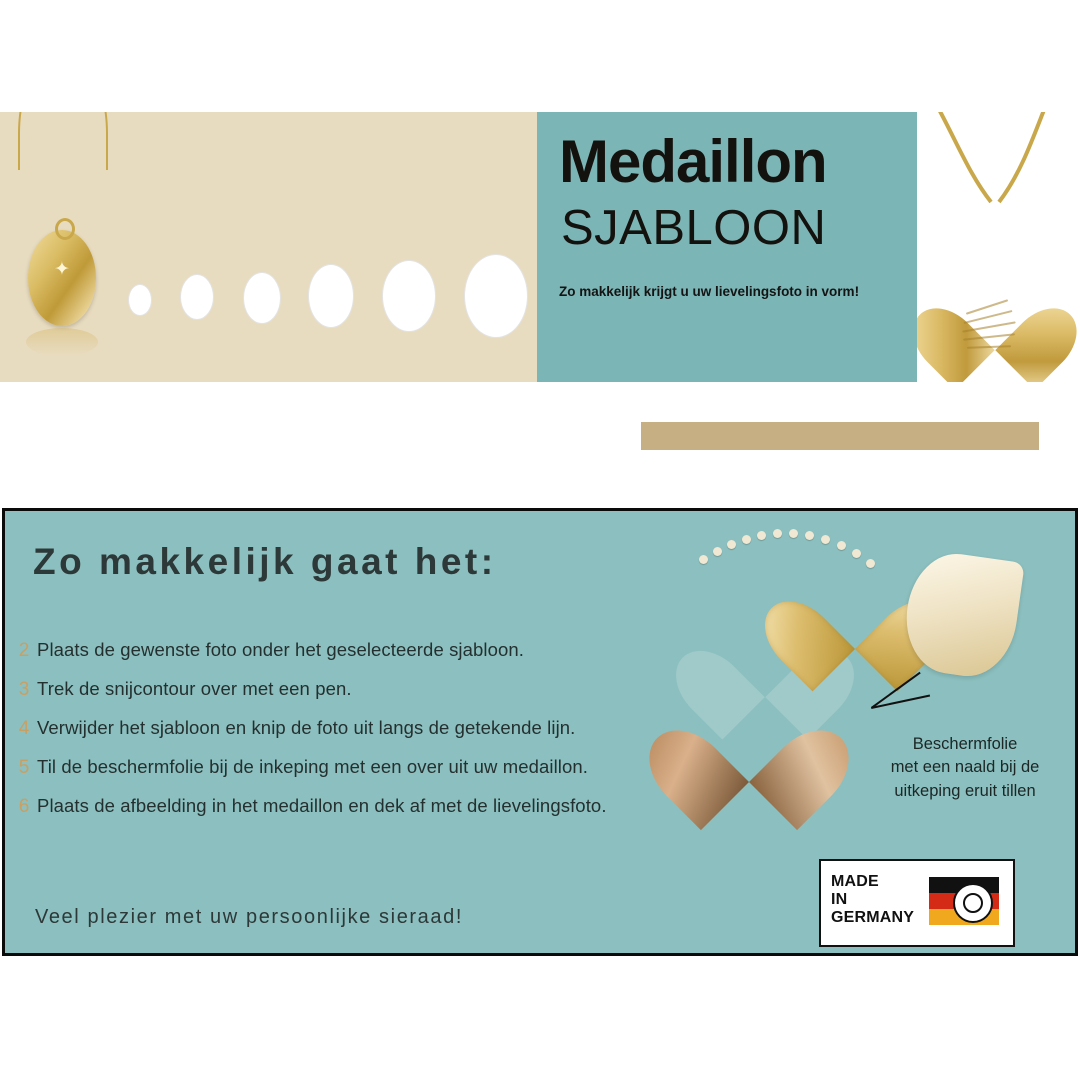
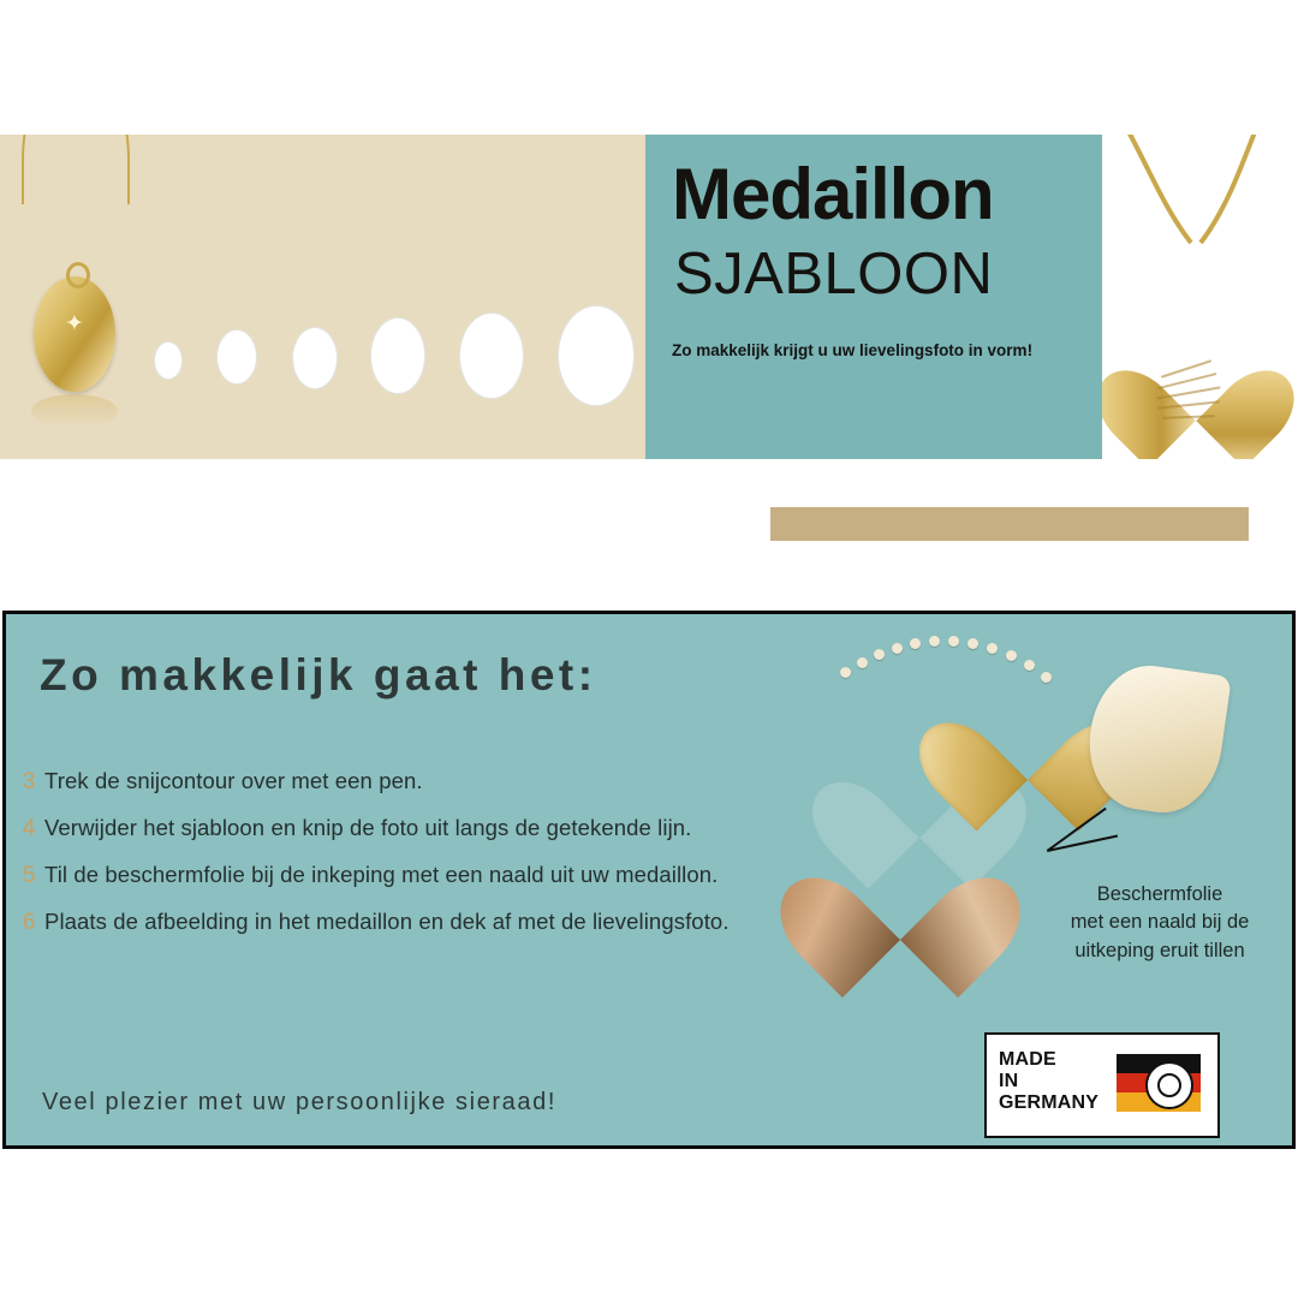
  ✦
  Medaillon
  SJABLOON
  Zo makkelijk krijgt u uw lievelingsfoto in vorm!
  Zo makkelijk gaat het:
- 2
- Plaats de gewenste foto onder het geselecteerde sjabloon.
  3
  Trek de snijcontour over met een pen.
  4
  Verwijder het sjabloon en knip de foto uit langs de getekende lijn.
  5
- Til de beschermfolie bij de inkeping met een over uit uw medaillon.
+ Til de beschermfolie bij de inkeping met een naald uit uw medaillon.
  6
  Plaats de afbeelding in het medaillon en dek af met de lievelingsfoto.
  Veel plezier met uw persoonlijke sieraad!
  Beschermfolie
  met een naald bij de
  uitkeping eruit tillen
  MADE
  IN
  GERMANY
